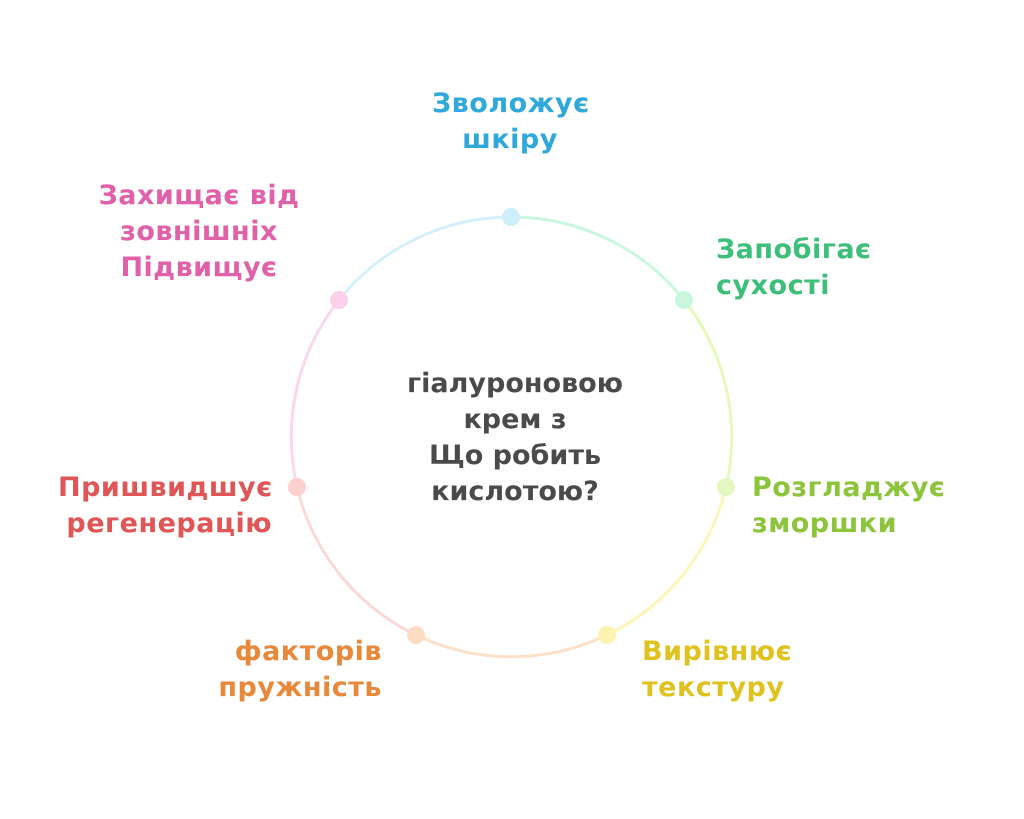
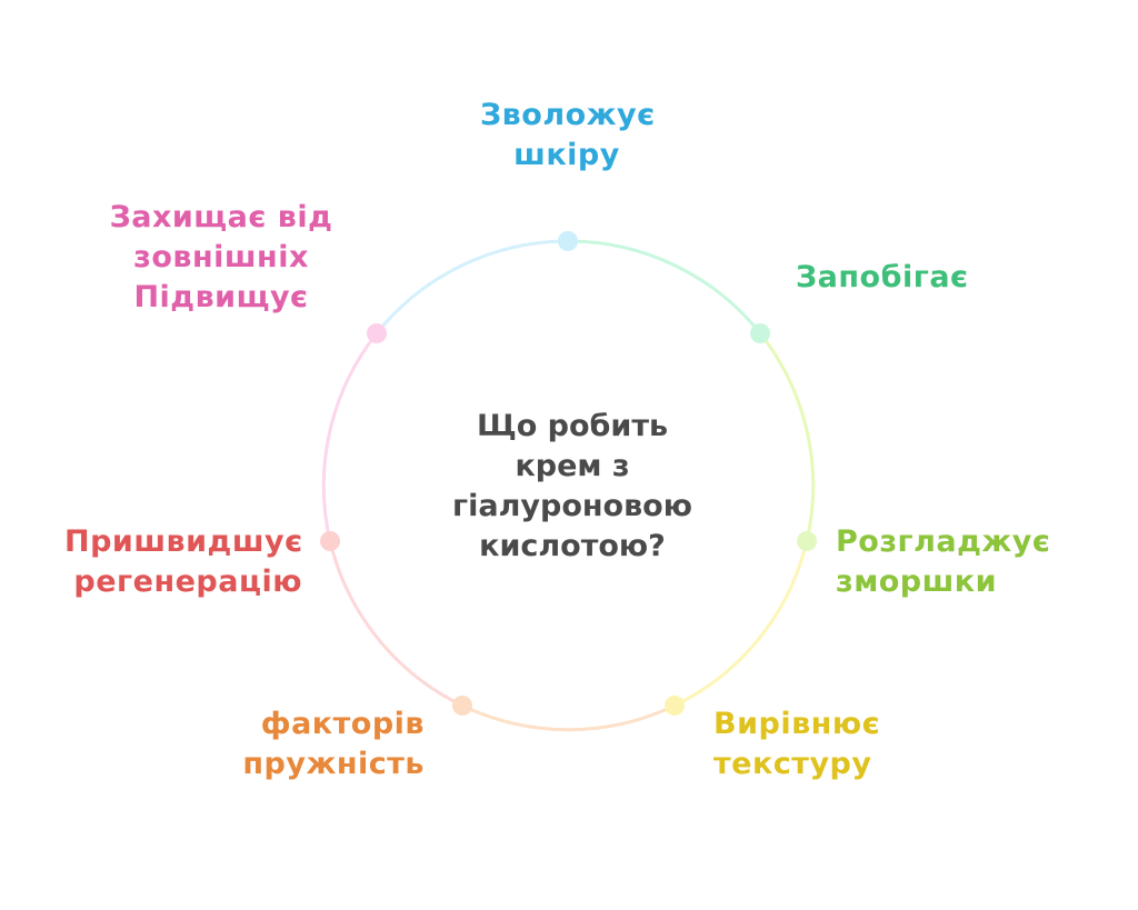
- гіалуроновою
+ Що робить
  крем з
- Що робить
+ гіалуроновою
  кислотою?
  Зволожує
  шкіру
  Запобігає
- сухості
  Розгладжує
  зморшки
  Вирівнює
  текстуру
  факторів
  пружність
  Пришвидшує
  регенерацію
  Захищає від
  зовнішніх
  Підвищує
